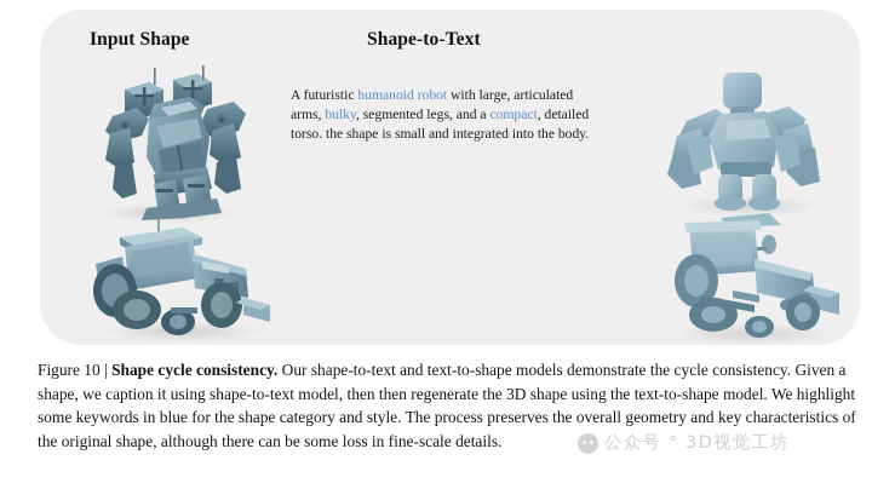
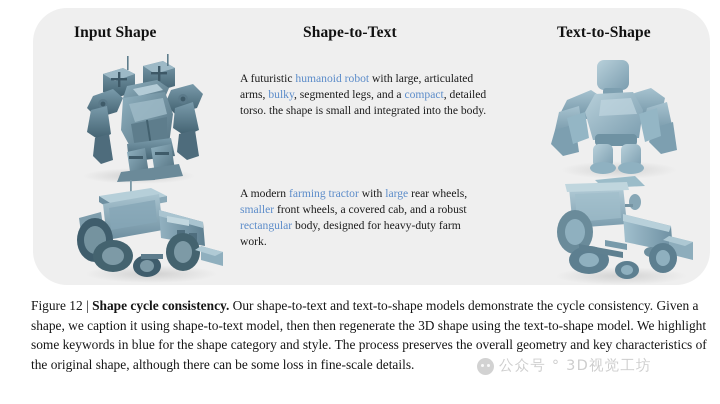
  Input Shape
  Shape-to-Text
+ Text-to-Shape
  A futuristic humanoid robot with large, articulated arms, bulky, segmented legs, and a compact, detailed torso. the shape is small and integrated into the body.
+ A modern farming tractor with large rear wheels, smaller front wheels, a covered cab, and a robust rectangular body, designed for heavy-duty farm work.
- Figure 10 | Shape cycle consistency. Our shape-to-text and text-to-shape models demonstrate the cycle consistency. Given a shape, we caption it using shape-to-text model, then then regenerate the 3D shape using the text-to-shape model. We highlight some keywords in blue for the shape category and style. The process preserves the overall geometry and key characteristics of the original shape, although there can be some loss in fine-scale details.
+ Figure 12 | Shape cycle consistency. Our shape-to-text and text-to-shape models demonstrate the cycle consistency. Given a shape, we caption it using shape-to-text model, then then regenerate the 3D shape using the text-to-shape model. We highlight some keywords in blue for the shape category and style. The process preserves the overall geometry and key characteristics of the original shape, although there can be some loss in fine-scale details.
  公众号 ° 3D视觉工坊
